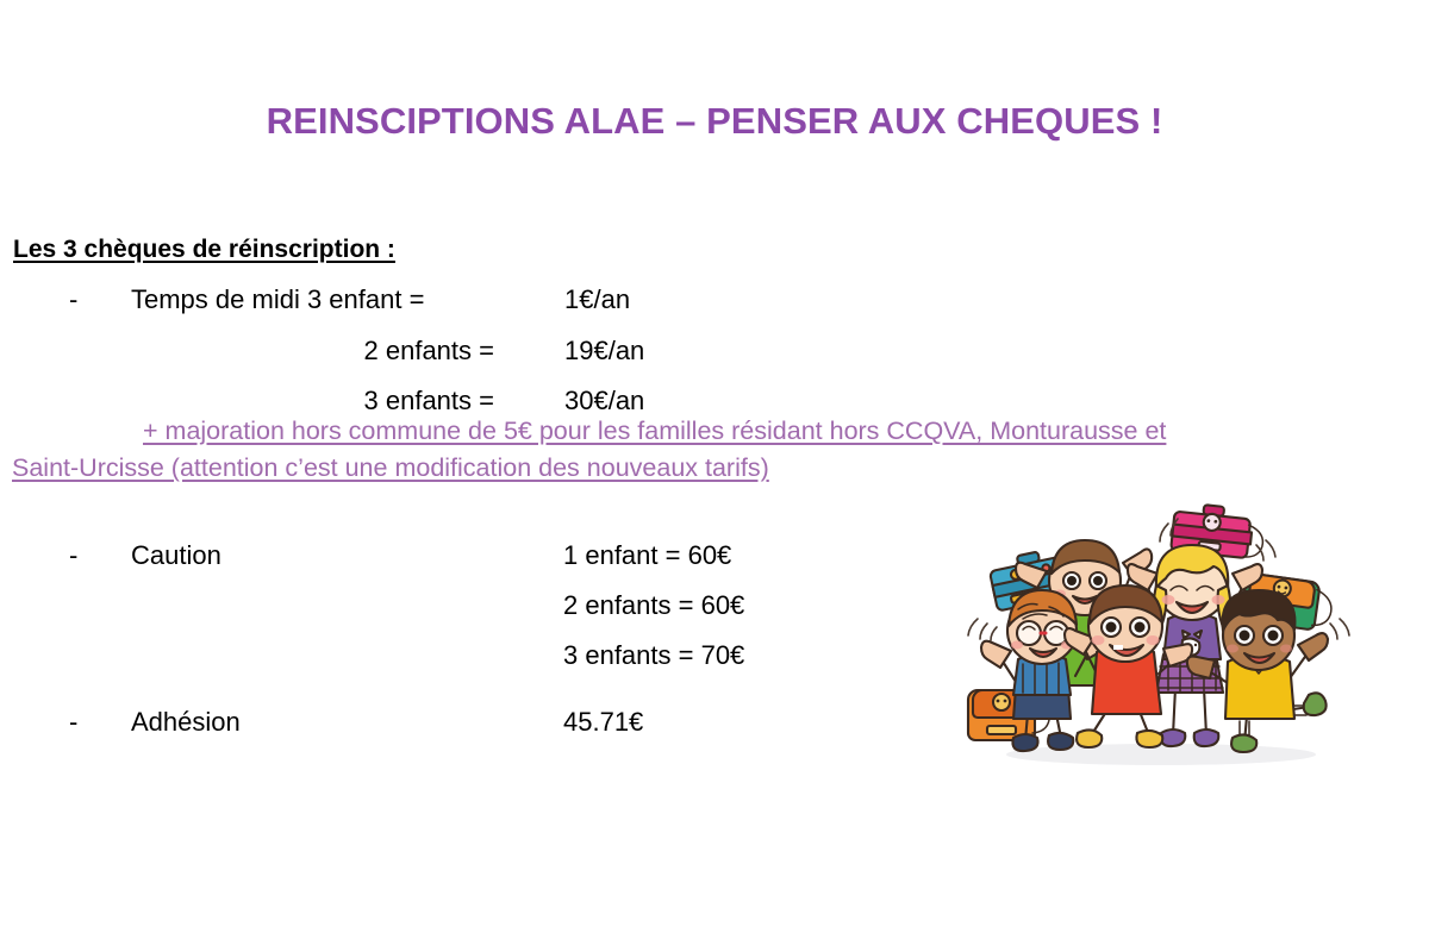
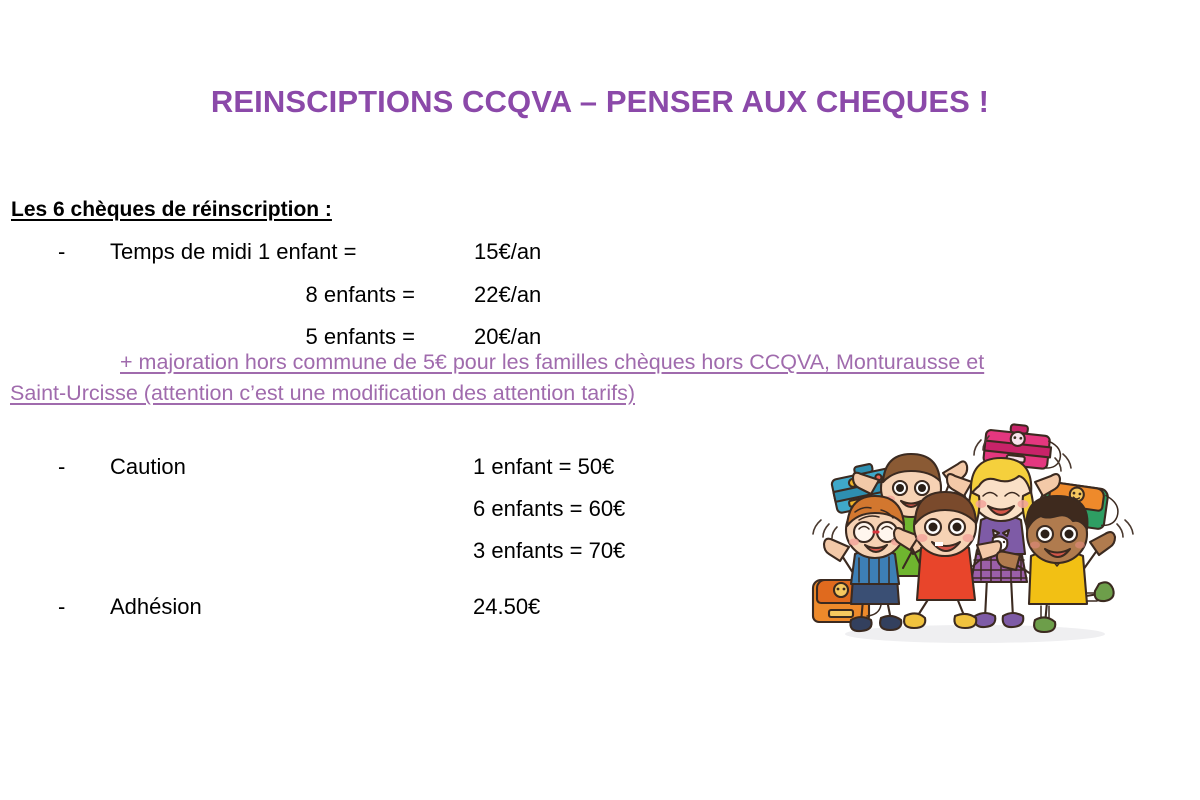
- REINSCIPTIONS ALAE – PENSER AUX CHEQUES !
+ REINSCIPTIONS CCQVA – PENSER AUX CHEQUES !
- Les 3 chèques de réinscription :
+ Les 6 chèques de réinscription :
  -
- Temps de midi 3 enfant =
+ Temps de midi 1 enfant =
- 1€/an
+ 15€/an
- 2 enfants =
+ 8 enfants =
- 19€/an
+ 22€/an
- 3 enfants =
+ 5 enfants =
- 30€/an
+ 20€/an
  -
  Caution
- 1 enfant = 60€
+ 1 enfant = 50€
- 2 enfants = 60€
+ 6 enfants = 60€
  3 enfants = 70€
  -
  Adhésion
- 45.71€
+ 24.50€
- + majoration hors commune de 5€ pour les familles résidant hors CCQVA, Monturausse et
+ + majoration hors commune de 5€ pour les familles chèques hors CCQVA, Monturausse et
- Saint-Urcisse (attention c’est une modification des nouveaux tarifs)
+ Saint-Urcisse (attention c’est une modification des attention tarifs)
